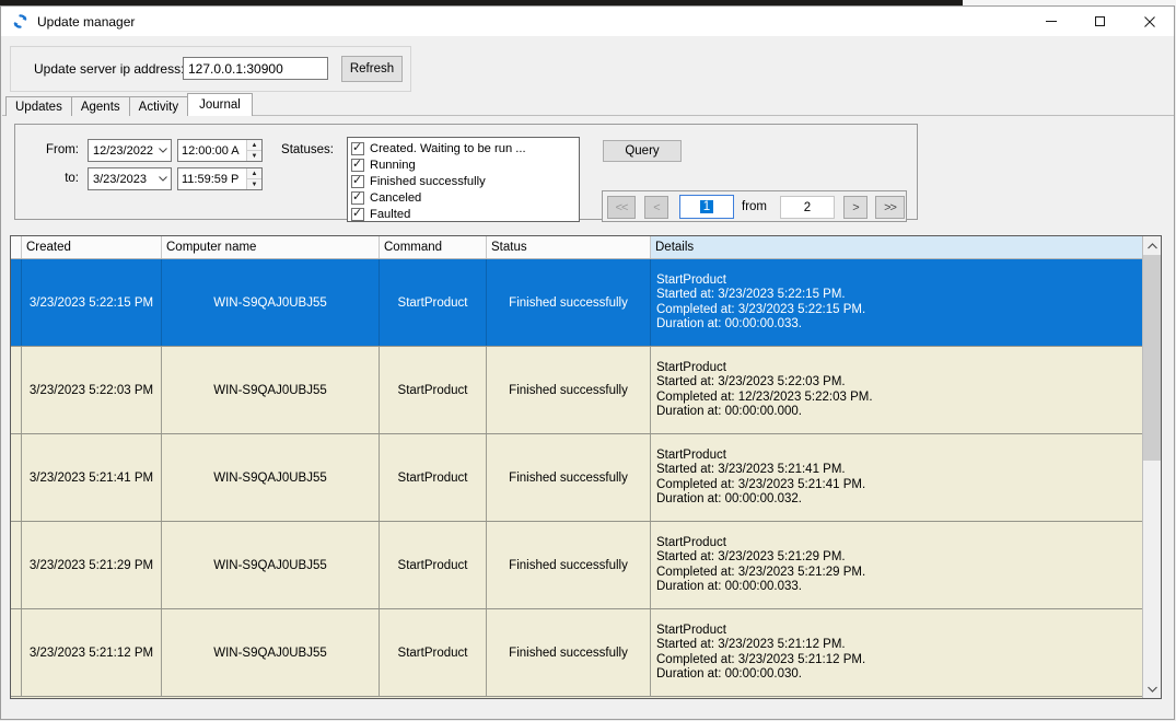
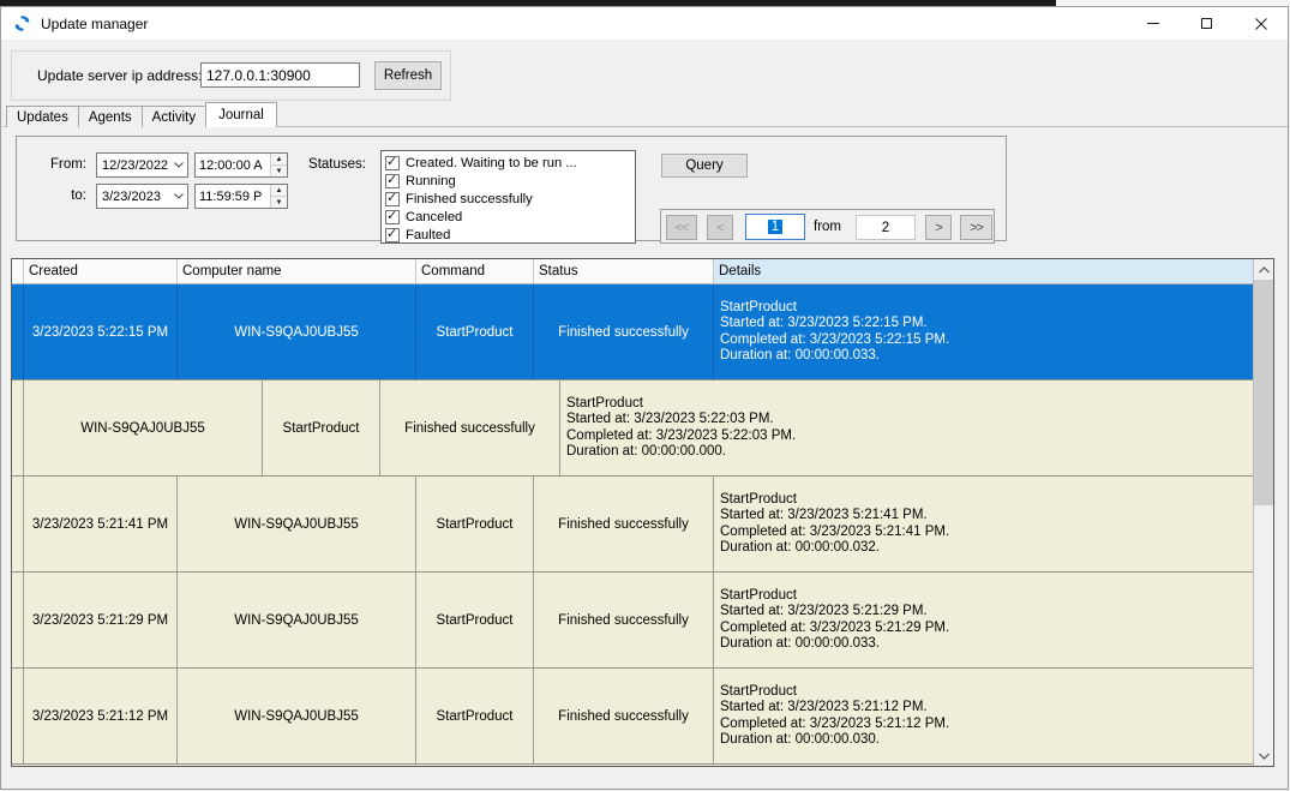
  Update manager
  Update server ip address
  127.0.0.1:30900
  Refresh
  Updates
  Agents
  Activity
  Journal
  From:
  12/23/2022
  12:00:00 A
  to:
  3/23/2023
  11:59:59 P
  Statuses:
  ✓
  Created. Waiting to be run ...
  ✓
  Running
  ✓
  Finished successfully
  ✓
  Canceled
  ✓
  Faulted
  Query
  <<
  <
  1
  from
  2
  >
  >>
  Created
  Computer name
  Command
  Status
  Details
  3/23/2023 5:22:15 PM
  WIN-S9QAJ0UBJ55
  StartProduct
  Finished successfully
  StartProduct
  Started at: 3/23/2023 5:22:15 PM.
  Completed at: 3/23/2023 5:22:15 PM.
  Duration at: 00:00:00.033.
- 3/23/2023 5:22:03 PM
  WIN-S9QAJ0UBJ55
  StartProduct
  Finished successfully
  StartProduct
  Started at: 3/23/2023 5:22:03 PM.
- Completed at: 12/23/2023 5:22:03 PM.
+ Completed at: 3/23/2023 5:22:03 PM.
  Duration at: 00:00:00.000.
  3/23/2023 5:21:41 PM
  WIN-S9QAJ0UBJ55
  StartProduct
  Finished successfully
  StartProduct
  Started at: 3/23/2023 5:21:41 PM.
  Completed at: 3/23/2023 5:21:41 PM.
  Duration at: 00:00:00.032.
  3/23/2023 5:21:29 PM
  WIN-S9QAJ0UBJ55
  StartProduct
  Finished successfully
  StartProduct
  Started at: 3/23/2023 5:21:29 PM.
  Completed at: 3/23/2023 5:21:29 PM.
  Duration at: 00:00:00.033.
  3/23/2023 5:21:12 PM
  WIN-S9QAJ0UBJ55
  StartProduct
  Finished successfully
  StartProduct
  Started at: 3/23/2023 5:21:12 PM.
  Completed at: 3/23/2023 5:21:12 PM.
  Duration at: 00:00:00.030.
